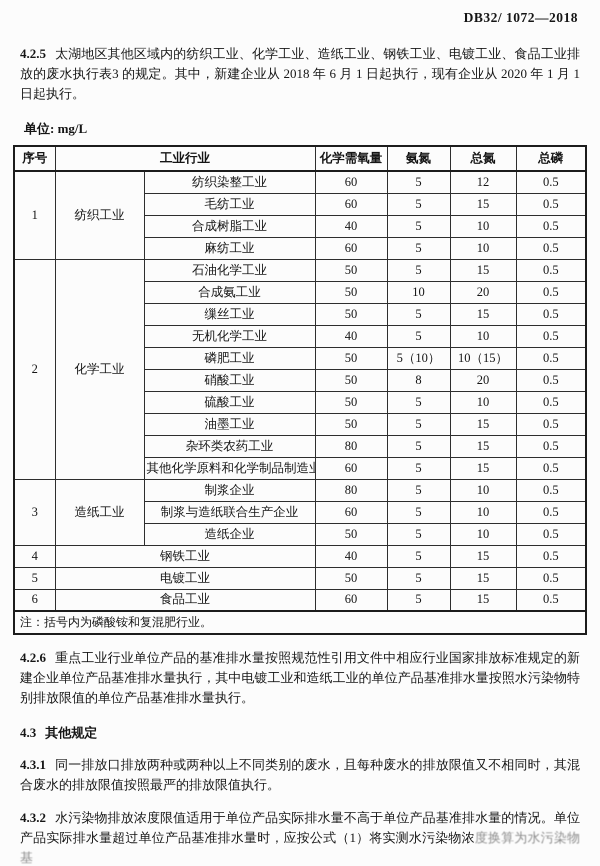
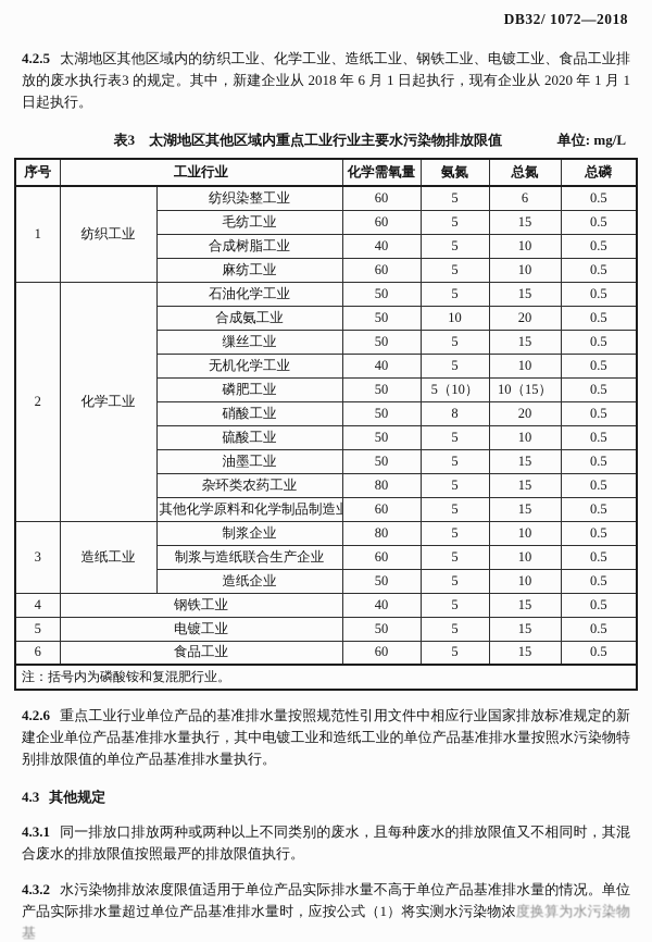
  DB32/ 1072—2018
  4.2.5 太湖地区其他区域内的纺织工业、化学工业、造纸工业、钢铁工业、电镀工业、食品工业排放的废水执行表3 的规定。其中，新建企业从 2018 年 6 月 1 日起执行，现有企业从 2020 年 1 月 1 日起执行。
+ 表3 太湖地区其他区域内重点工业行业主要水污染物排放限值
  单位: mg/L
  序号	工业行业	化学需氧量	氨氮	总氮	总磷
- 1	纺织工业	纺织染整工业	60	5	12	0.5
+ 1	纺织工业	纺织染整工业	60	5	6	0.5
  毛纺工业	60	5	15	0.5
  合成树脂工业	40	5	10	0.5
  麻纺工业	60	5	10	0.5
  2	化学工业	石油化学工业	50	5	15	0.5
  合成氨工业	50	10	20	0.5
  缫丝工业	50	5	15	0.5
  无机化学工业	40	5	10	0.5
  磷肥工业	50	5（10）	10（15）	0.5
  硝酸工业	50	8	20	0.5
  硫酸工业	50	5	10	0.5
  油墨工业	50	5	15	0.5
  杂环类农药工业	80	5	15	0.5
  其他化学原料和化学制品制造	60	5	15	0.5
  3	造纸工业	制浆企业	80	5	10	0.5
  制浆与造纸联合生产企业	60	5	10	0.5
  造纸企业	50	5	10	0.5
  4	钢铁工业	40	5	15	0.5
  5	电镀工业	50	5	15	0.5
  6	食品工业	60	5	15	0.5
  注：括号内为磷酸铵和复混肥行业。
  4.2.6 重点工业行业单位产品的基准排水量按照规范性引用文件中相应行业国家排放标准规定的新建企业单位产品基准排水量执行，其中电镀工业和造纸工业的单位产品基准排水量按照水污染物特别排放限值的单位产品基准排水量执行。
  4.3 其他规定
  4.3.1 同一排放口排放两种或两种以上不同类别的废水，且每种废水的排放限值又不相同时，其混合废水的排放限值按照最严的排放限值执行。
  4.3.2 水污染物排放浓度限值适用于单位产品实际排水量不高于单位产品基准排水量的情况。单位产品实际排水量超过单位产品基准排水量时，应按公式（1）将实测水污染物浓度换算为水污染物基
